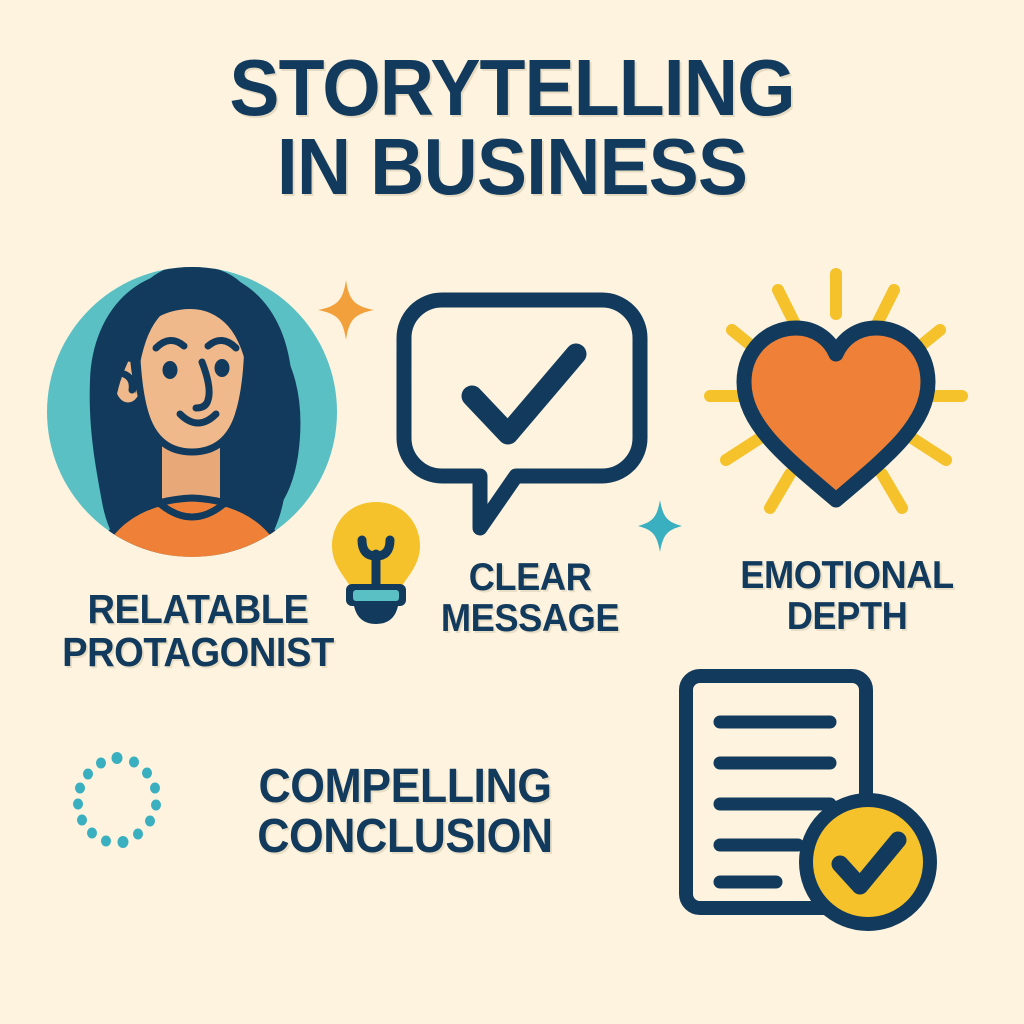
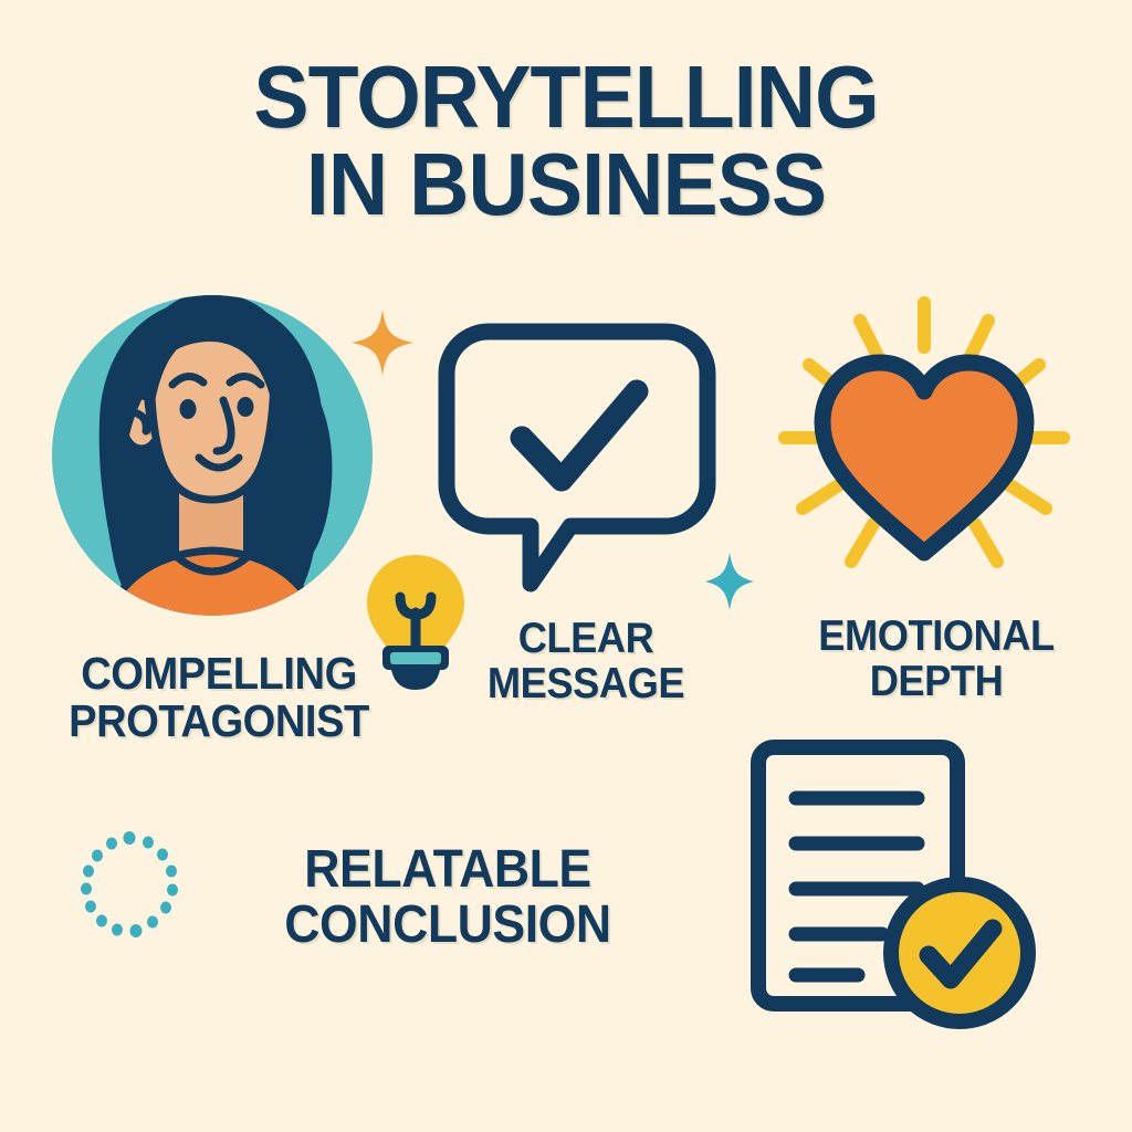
  STORYTELLING
  IN BUSINESS
- RELATABLE
+ COMPELLING
  PROTAGONIST
  CLEAR
  MESSAGE
  EMOTIONAL
  DEPTH
- COMPELLING
+ RELATABLE
  CONCLUSION
